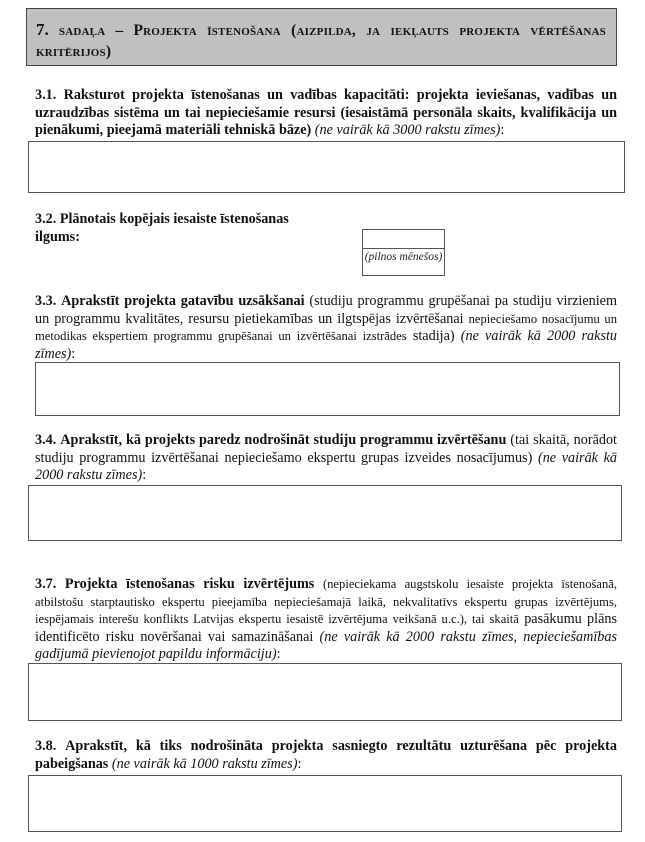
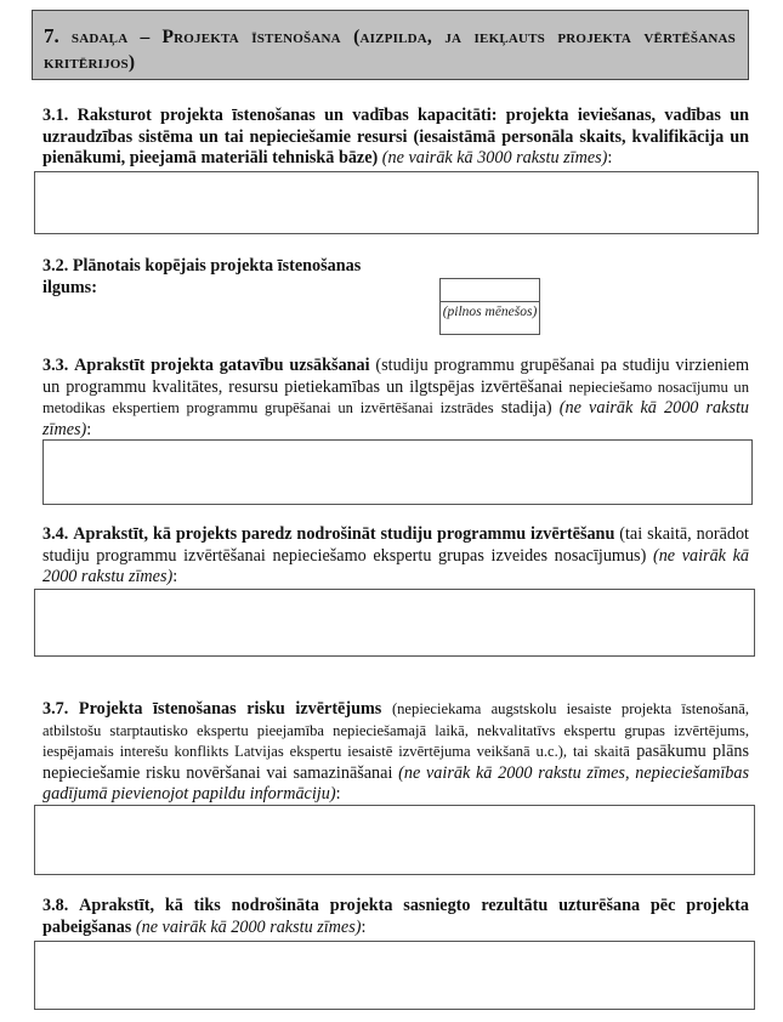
  7. sadaļa – Projekta īstenošana (aizpilda, ja iekļauts projekta vērtēšanas kritērijos)
  3.1. Raksturot projekta īstenošanas un vadības kapacitāti: projekta ieviešanas, vadības un uzraudzības sistēma un tai nepieciešamie resursi (iesaistāmā personāla skaits, kvalifikācija un pienākumi, pieejamā materiāli tehniskā bāze) (ne vairāk kā 3000 rakstu zīmes):
- 3.2. Plānotais kopējais iesaiste īstenošanas ilgums:
+ 3.2. Plānotais kopējais projekta īstenošanas ilgums:
  (pilnos mēnešos)
  3.3. Aprakstīt projekta gatavību uzsākšanai (studiju programmu grupēšanai pa studiju virzieniem un programmu kvalitātes, resursu pietiekamības un ilgtspējas izvērtēšanai nepieciešamo nosacījumu un metodikas ekspertiem programmu grupēšanai un izvērtēšanai izstrādes stadija) (ne vairāk kā 2000 rakstu zīmes):
  3.4. Aprakstīt, kā projekts paredz nodrošināt studiju programmu izvērtēšanu (tai skaitā, norādot studiju programmu izvērtēšanai nepieciešamo ekspertu grupas izveides nosacījumus) (ne vairāk kā 2000 rakstu zīmes):
- 3.7. Projekta īstenošanas risku izvērtējums (nepieciekama augstskolu iesaiste projekta īstenošanā, atbilstošu starptautisko ekspertu pieejamība nepieciešamajā laikā, nekvalitatīvs ekspertu grupas izvērtējums, iespējamais interešu konflikts Latvijas ekspertu iesaistē izvērtējuma veikšanā u.c.), tai skaitā pasākumu plāns identificēto risku novēršanai vai samazināšanai (ne vairāk kā 2000 rakstu zīmes, nepieciešamības gadījumā pievienojot papildu informāciju):
+ 3.7. Projekta īstenošanas risku izvērtējums (nepieciekama augstskolu iesaiste projekta īstenošanā, atbilstošu starptautisko ekspertu pieejamība nepieciešamajā laikā, nekvalitatīvs ekspertu grupas izvērtējums, iespējamais interešu konflikts Latvijas ekspertu iesaistē izvērtējuma veikšanā u.c.), tai skaitā pasākumu plāns nepieciešamie risku novēršanai vai samazināšanai (ne vairāk kā 2000 rakstu zīmes, nepieciešamības gadījumā pievienojot papildu informāciju):
- 3.8. Aprakstīt, kā tiks nodrošināta projekta sasniegto rezultātu uzturēšana pēc projekta pabeigšanas (ne vairāk kā 1000 rakstu zīmes):
+ 3.8. Aprakstīt, kā tiks nodrošināta projekta sasniegto rezultātu uzturēšana pēc projekta pabeigšanas (ne vairāk kā 2000 rakstu zīmes):
